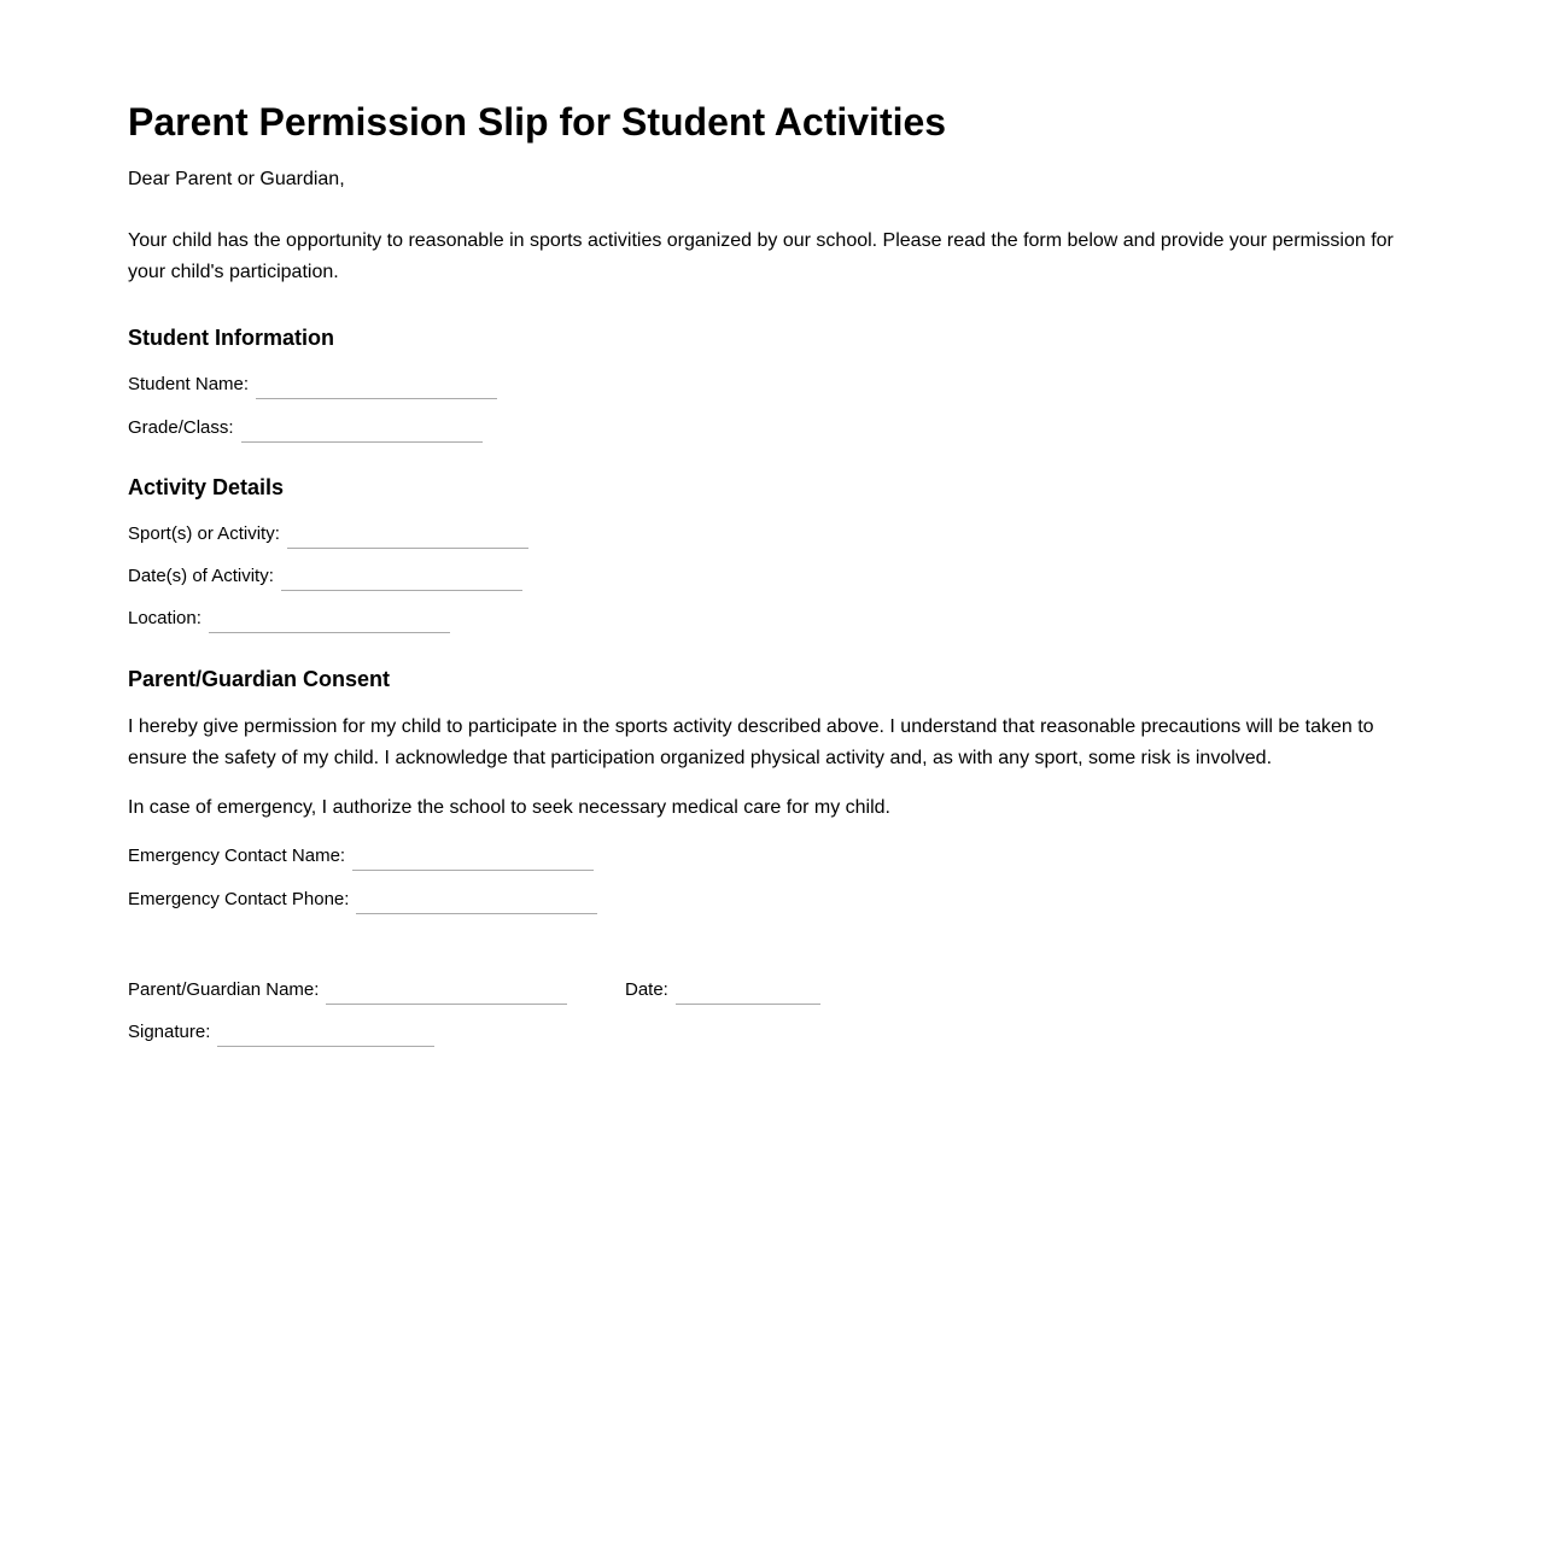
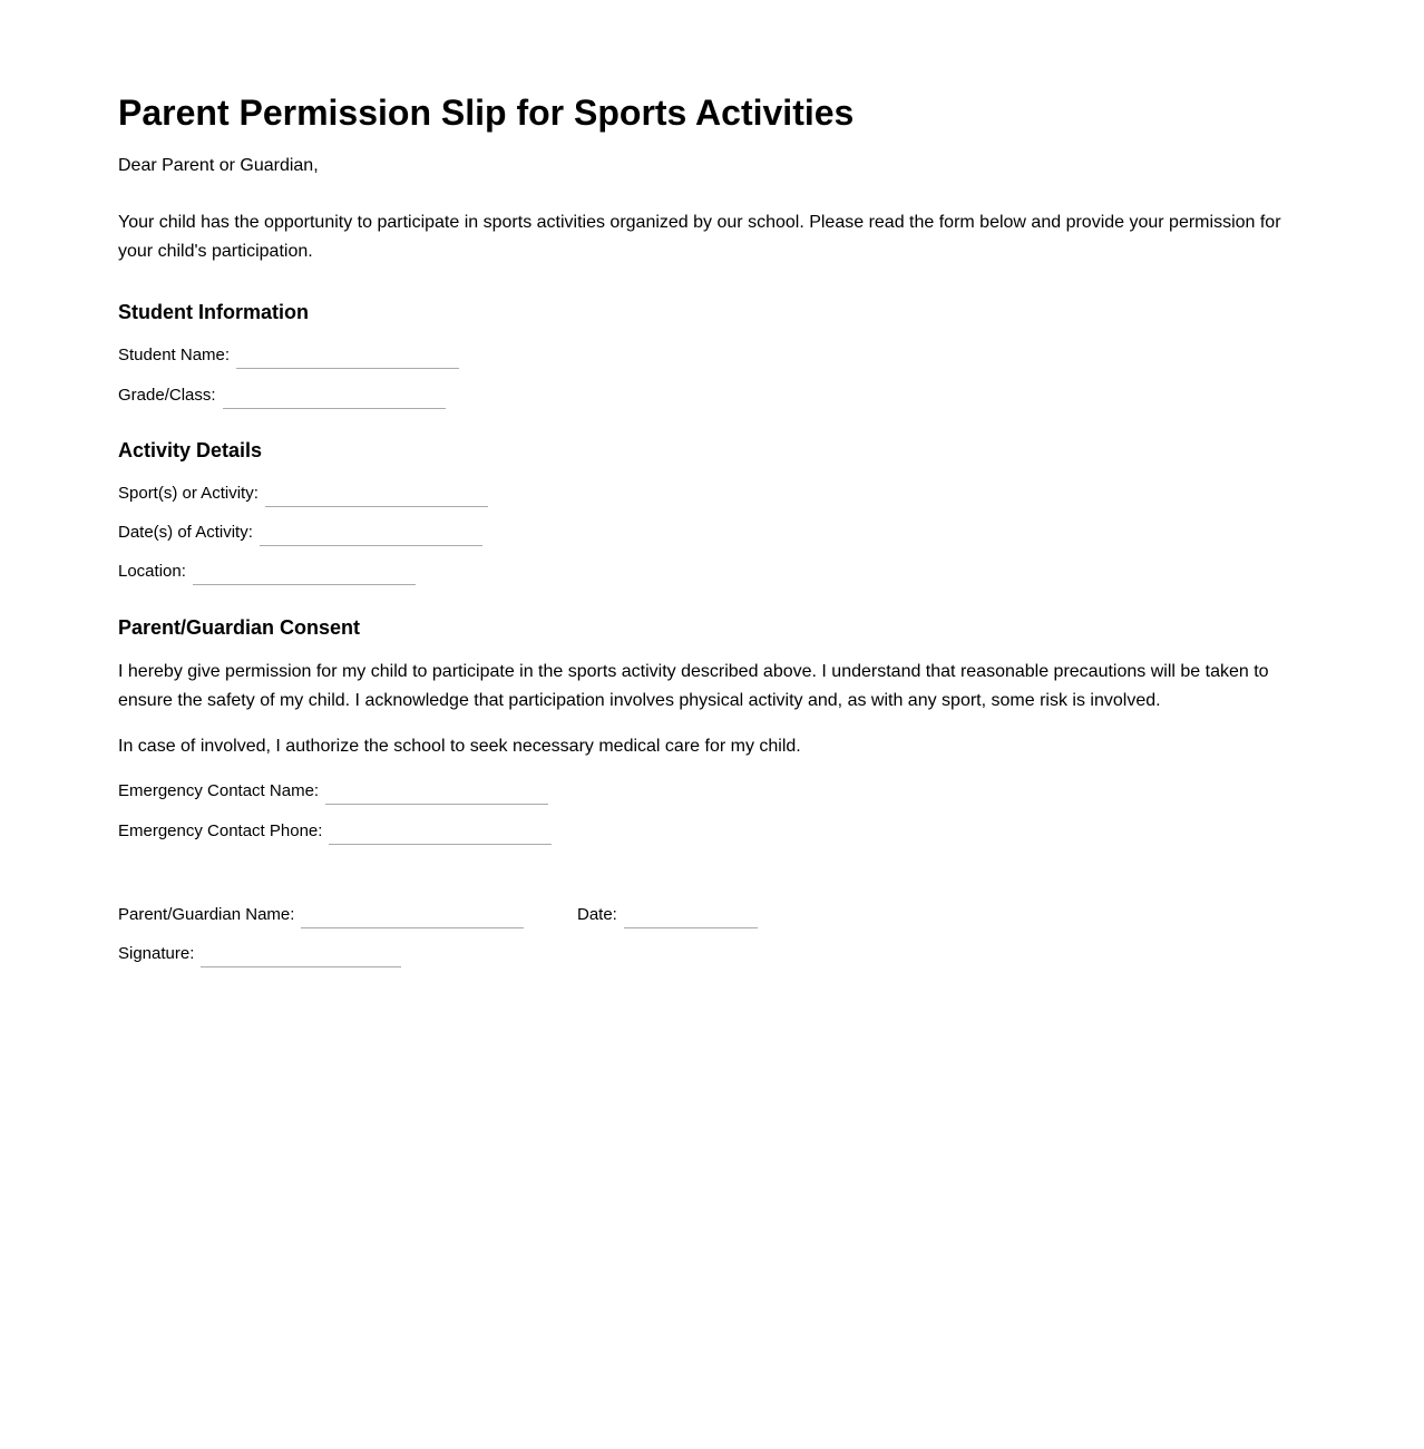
- Parent Permission Slip for Student Activities
+ Parent Permission Slip for Sports Activities
  Dear Parent or Guardian,
- Your child has the opportunity to reasonable in sports activities organized by our school. Please read the form below and provide your permission for your child's participation.
+ Your child has the opportunity to participate in sports activities organized by our school. Please read the form below and provide your permission for your child's participation.
  Student Information
  Student Name:
  Grade/Class:
  Activity Details
  Sport(s) or Activity:
  Date(s) of Activity:
  Location:
  Parent/Guardian Consent
- I hereby give permission for my child to participate in the sports activity described above. I understand that reasonable precautions will be taken to ensure the safety of my child. I acknowledge that participation organized physical activity and, as with any sport, some risk is involved.
+ I hereby give permission for my child to participate in the sports activity described above. I understand that reasonable precautions will be taken to ensure the safety of my child. I acknowledge that participation involves physical activity and, as with any sport, some risk is involved.
- In case of emergency, I authorize the school to seek necessary medical care for my child.
+ In case of involved, I authorize the school to seek necessary medical care for my child.
  Emergency Contact Name:
  Emergency Contact Phone:
  Parent/Guardian Name:
  Date:
  Signature:
